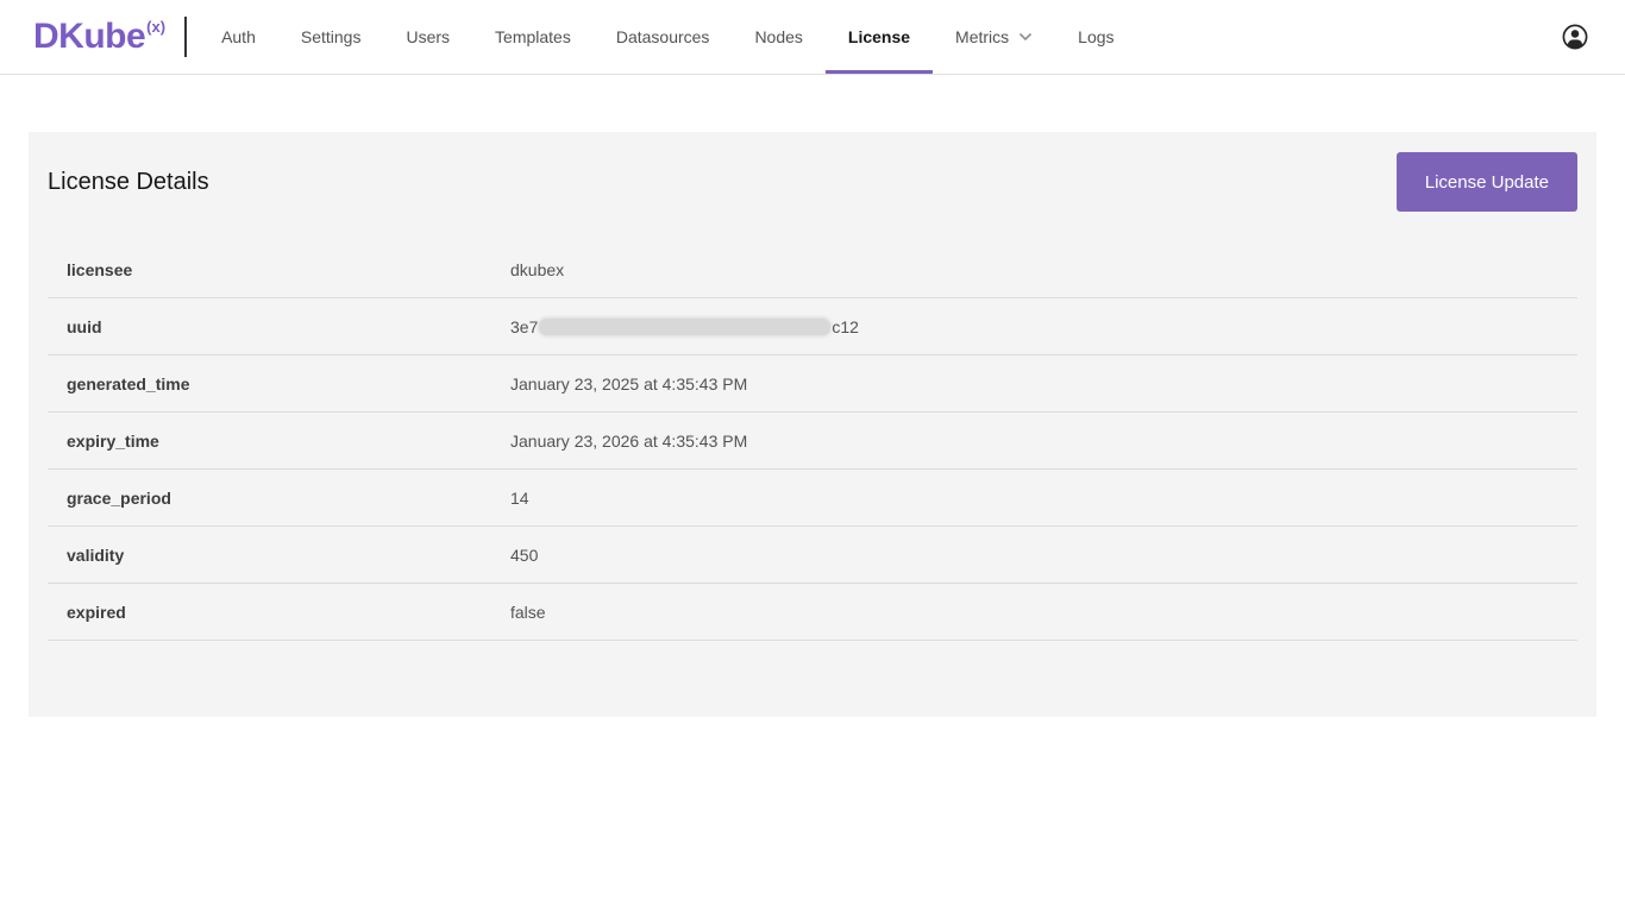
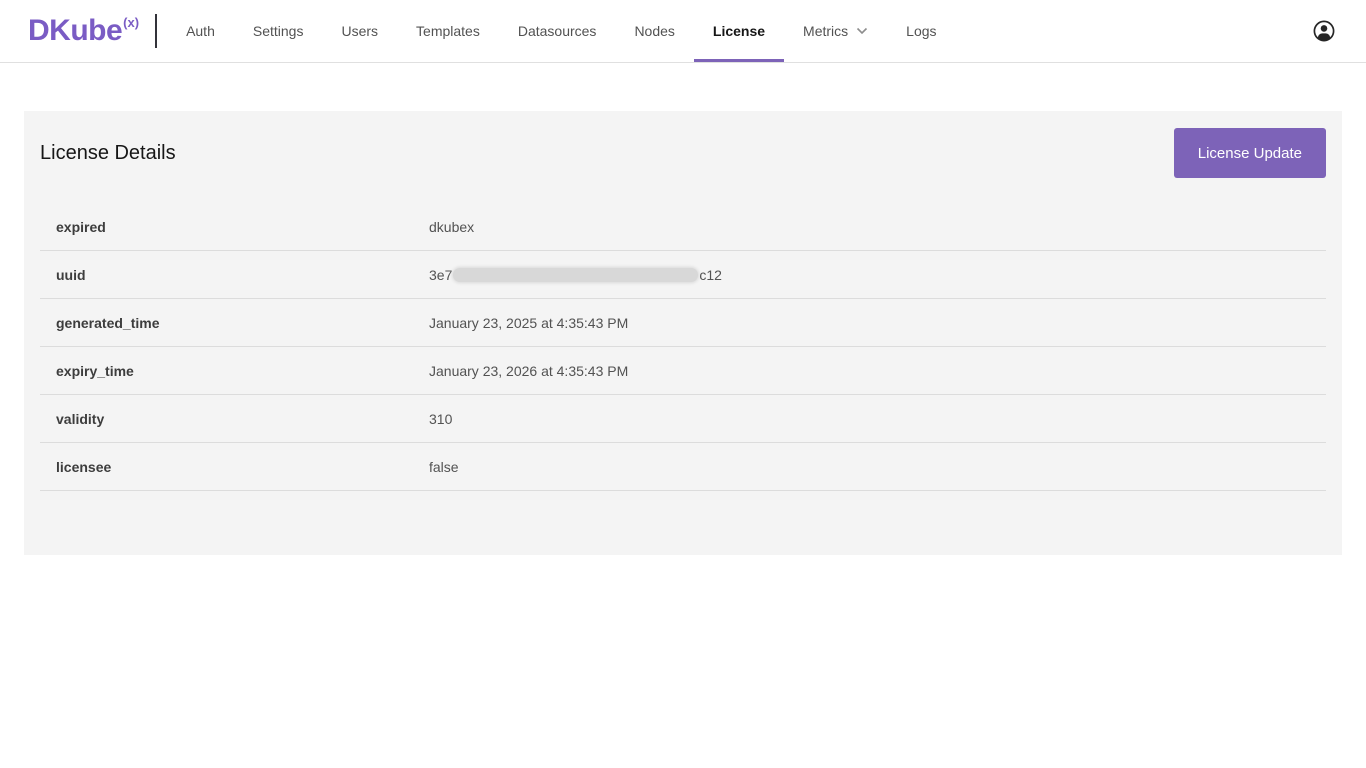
  DKube
  (x)
  Auth
  Settings
  Users
  Templates
  Datasources
  Nodes
  License
  Metrics
  Logs
  License Details
  License Update
- licensee
+ expired
  dkubex
  uuid
  3e7
  c12
  generated_time
  January 23, 2025 at 4:35:43 PM
  expiry_time
  January 23, 2026 at 4:35:43 PM
- grace_period
- 14
  validity
- 450
+ 310
- expired
+ licensee
  false
